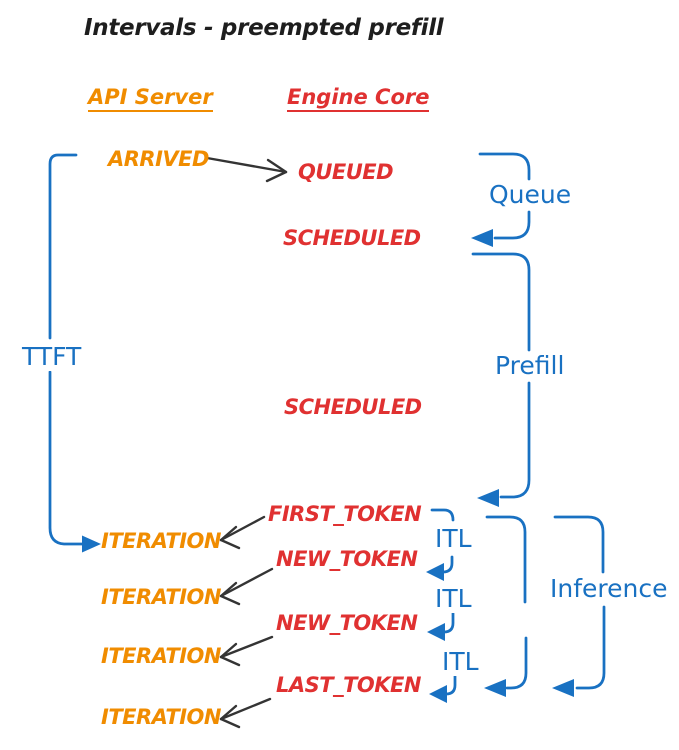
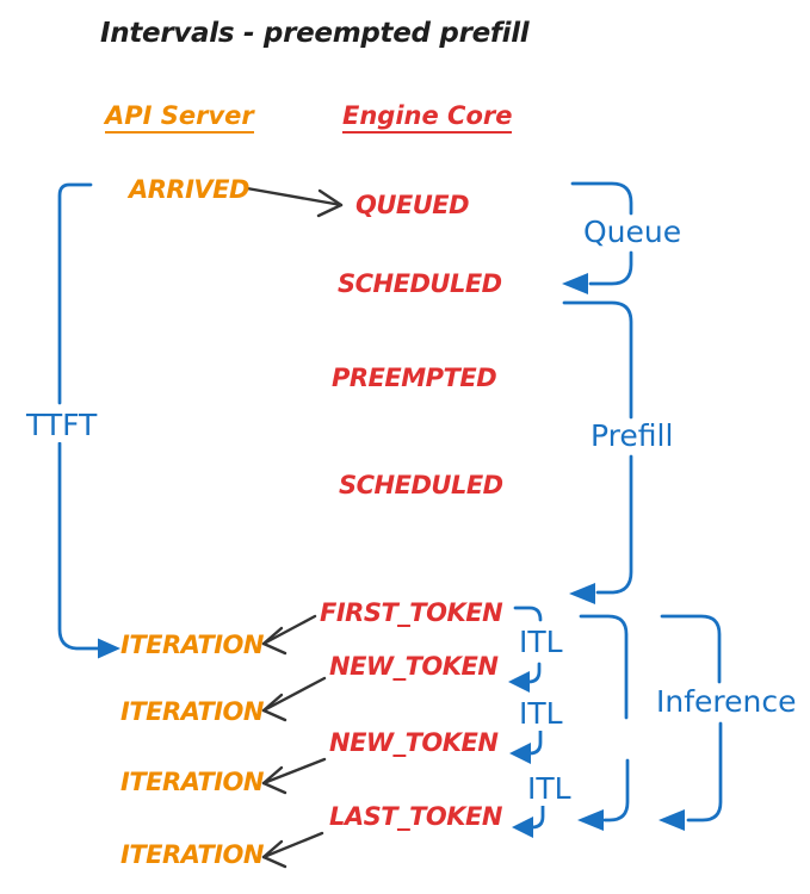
  Intervals - preempted prefill
  API Server
  Engine Core
  ARRIVED
  ITERATION
  ITERATION
  ITERATION
  ITERATION
  QUEUED
  SCHEDULED
+ PREEMPTED
  SCHEDULED
  FIRST_TOKEN
  NEW_TOKEN
  NEW_TOKEN
  LAST_TOKEN
  TTFT
  Queue
  Prefill
  ITL
  ITL
  ITL
  Inference
